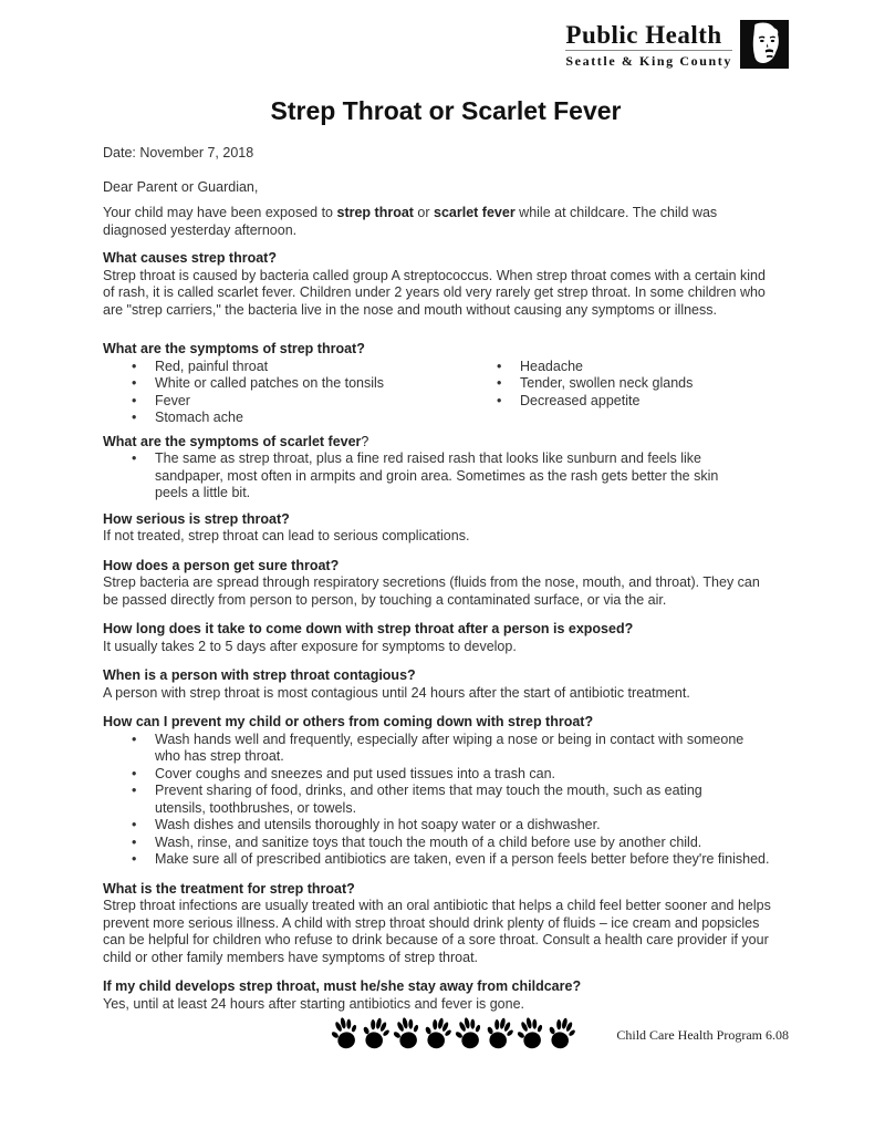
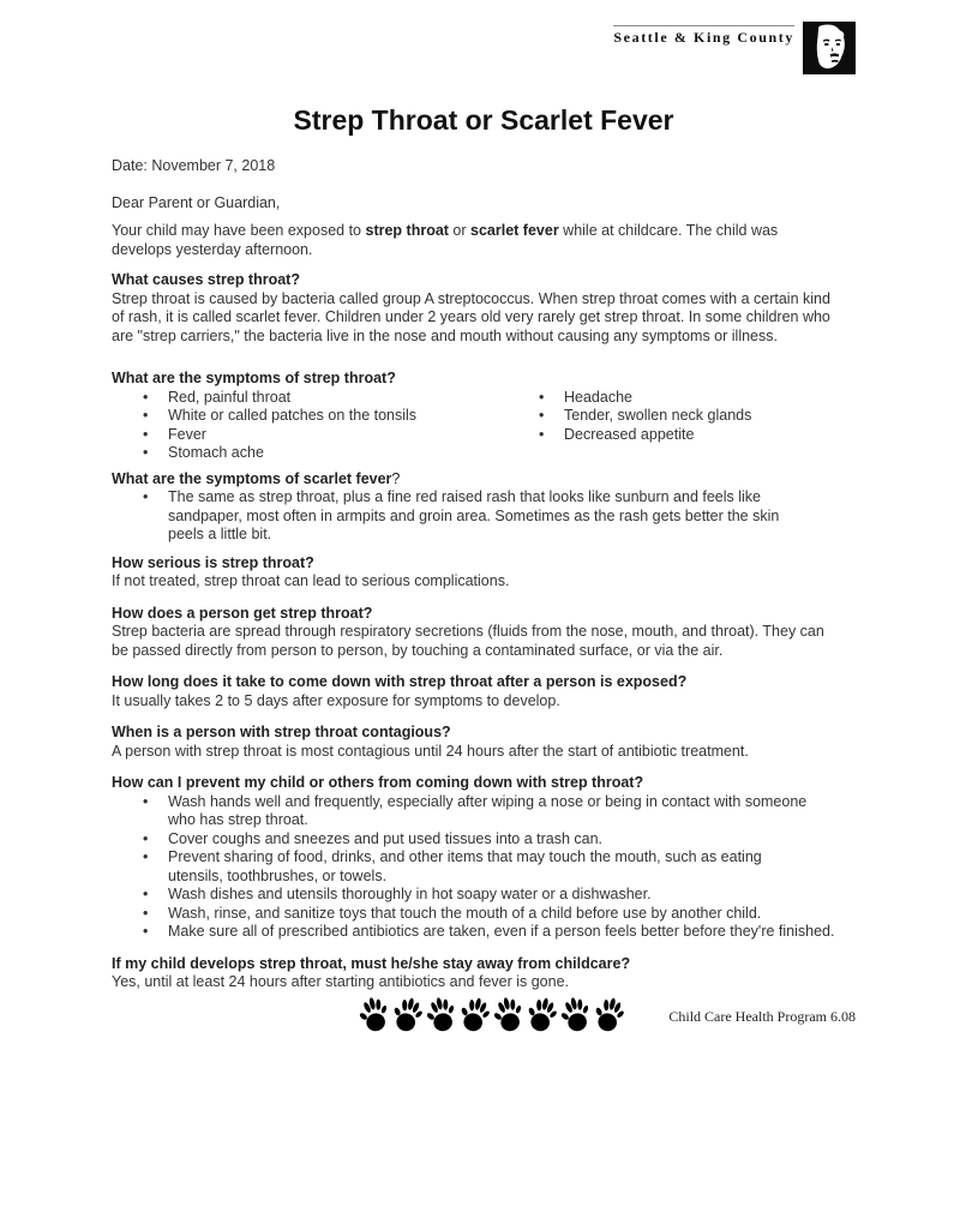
- Public Health
  Seattle & King County
  Strep Throat or Scarlet Fever
  Date: November 7, 2018
  Dear Parent or Guardian,
- Your child may have been exposed to strep throat or scarlet fever while at childcare. The child was diagnosed yesterday afternoon.
+ Your child may have been exposed to strep throat or scarlet fever while at childcare. The child was develops yesterday afternoon.
  What causes strep throat?
  Strep throat is caused by bacteria called group A streptococcus. When strep throat comes with a certain kind of rash, it is called scarlet fever. Children under 2 years old very rarely get strep throat. In some children who are "strep carriers," the bacteria live in the nose and mouth without causing any symptoms or illness.
  What are the symptoms of strep throat?
  Red, painful throat
  White or called patches on the tonsils
  Fever
  Stomach ache
  Headache
  Tender, swollen neck glands
  Decreased appetite
  What are the symptoms of scarlet fever?
  The same as strep throat, plus a fine red raised rash that looks like sunburn and feels like sandpaper, most often in armpits and groin area. Sometimes as the rash gets better the skin peels a little bit.
  How serious is strep throat?
  If not treated, strep throat can lead to serious complications.
- How does a person get sure throat?
+ How does a person get strep throat?
  Strep bacteria are spread through respiratory secretions (fluids from the nose, mouth, and throat). They can be passed directly from person to person, by touching a contaminated surface, or via the air.
  How long does it take to come down with strep throat after a person is exposed?
  It usually takes 2 to 5 days after exposure for symptoms to develop.
  When is a person with strep throat contagious?
  A person with strep throat is most contagious until 24 hours after the start of antibiotic treatment.
  How can I prevent my child or others from coming down with strep throat?
  Wash hands well and frequently, especially after wiping a nose or being in contact with someone who has strep throat.
  Cover coughs and sneezes and put used tissues into a trash can.
  Prevent sharing of food, drinks, and other items that may touch the mouth, such as eating utensils, toothbrushes, or towels.
  Wash dishes and utensils thoroughly in hot soapy water or a dishwasher.
  Wash, rinse, and sanitize toys that touch the mouth of a child before use by another child.
  Make sure all of prescribed antibiotics are taken, even if a person feels better before they're finished.
- What is the treatment for strep throat?
- Strep throat infections are usually treated with an oral antibiotic that helps a child feel better sooner and helps prevent more serious illness. A child with strep throat should drink plenty of fluids – ice cream and popsicles can be helpful for children who refuse to drink because of a sore throat. Consult a health care provider if your child or other family members have symptoms of strep throat.
  If my child develops strep throat, must he/she stay away from childcare?
  Yes, until at least 24 hours after starting antibiotics and fever is gone.
  Child Care Health Program 6.08
